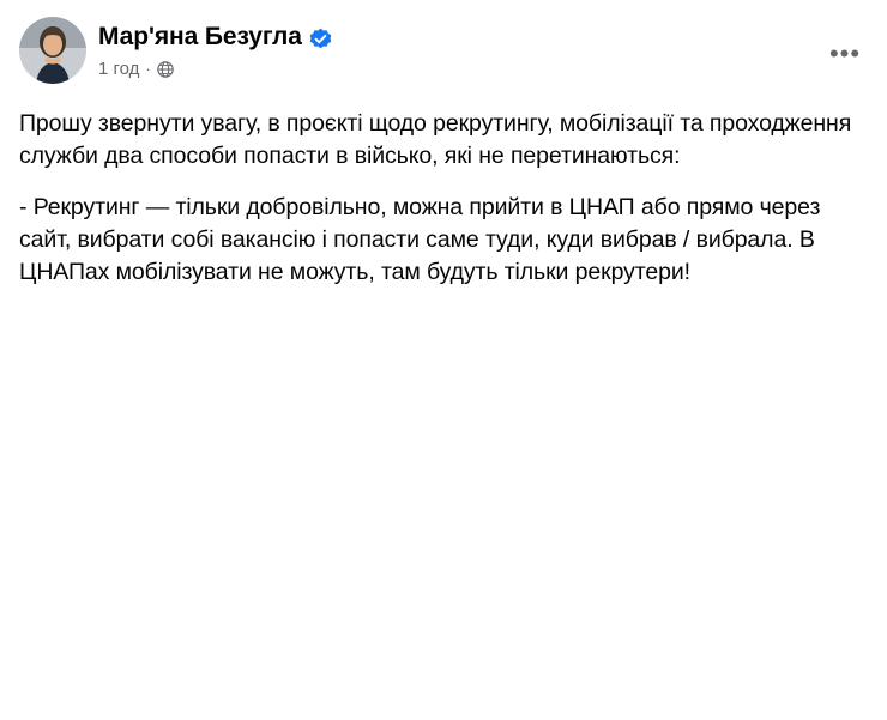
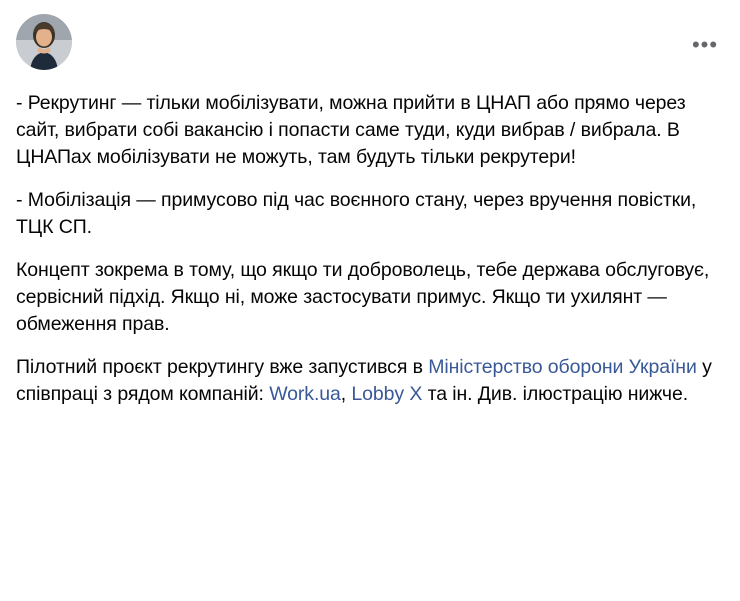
- Мар'яна Безугла
- 1 год
- ·
  •••
- Прошу звернути увагу, в проєкті щодо рекрутингу, мобілізації та проходження служби два способи попасти в військо, які не перетинаються:
- - Рекрутинг — тільки добровільно, можна прийти в ЦНАП або прямо через сайт, вибрати собі вакансію і попасти саме туди, куди вибрав / вибрала. В ЦНАПах мобілізувати не можуть, там будуть тільки рекрутери!
+ - Рекрутинг — тільки мобілізувати, можна прийти в ЦНАП або прямо через сайт, вибрати собі вакансію і попасти саме туди, куди вибрав / вибрала. В ЦНАПах мобілізувати не можуть, там будуть тільки рекрутери!
+ - Мобілізація — примусово під час воєнного стану, через вручення повістки, ТЦК СП.
+ Концепт зокрема в тому, що якщо ти доброволець, тебе держава обслуговує, сервісний підхід. Якщо ні, може застосувати примус. Якщо ти ухилянт — обмеження прав.
+ Пілотний проєкт рекрутингу вже запустився в Міністерство оборони України у співпраці з рядом компаній: Work.ua, Lobby X та ін. Див. ілюстрацію нижче.
